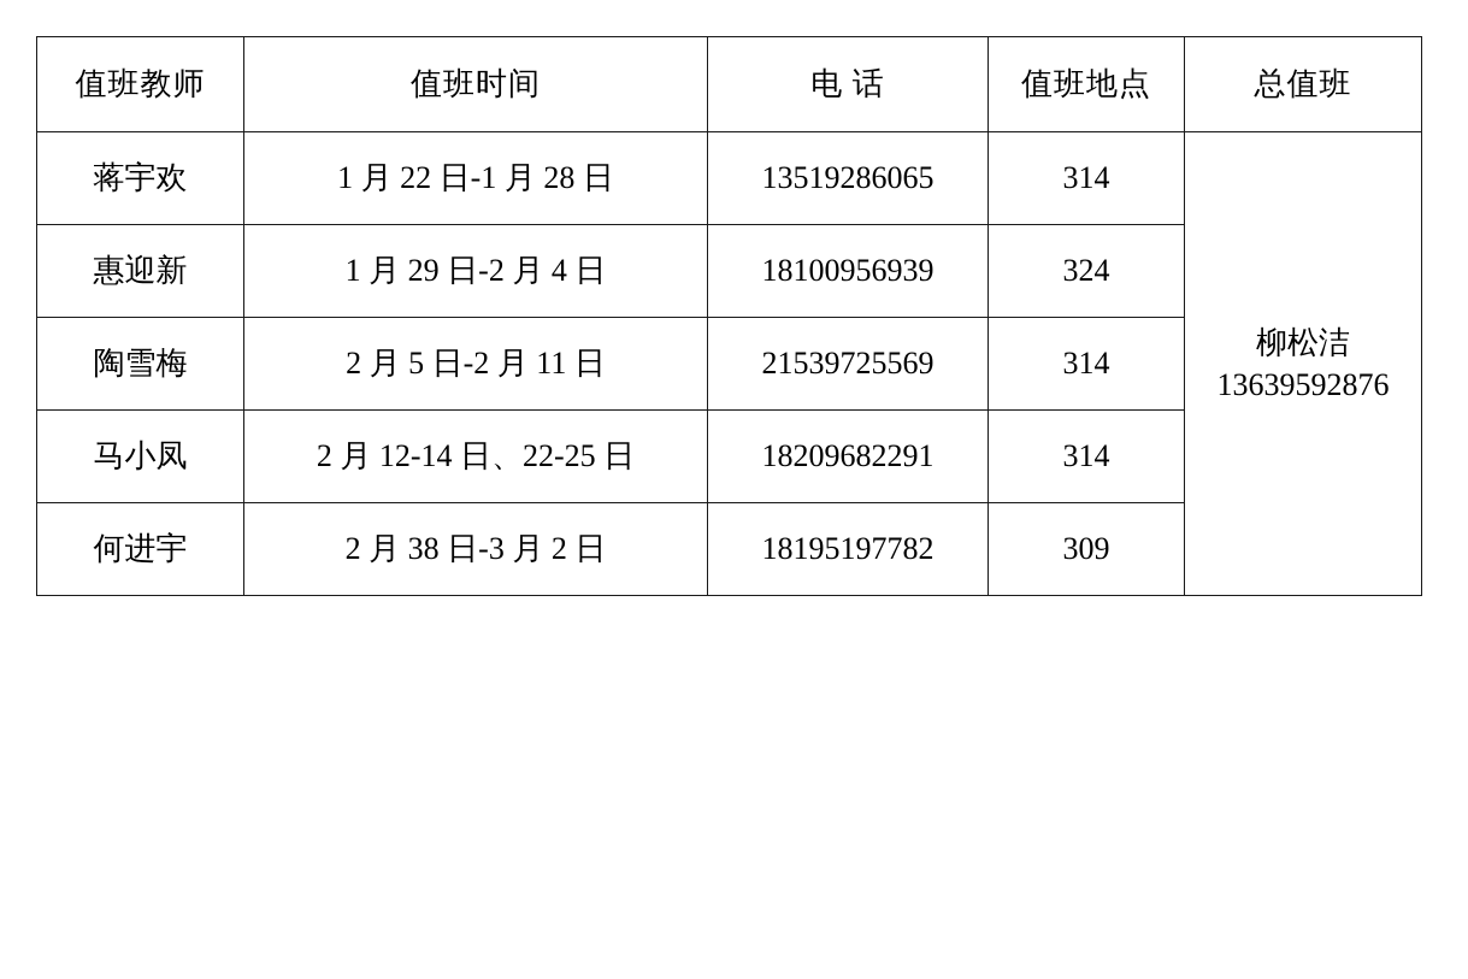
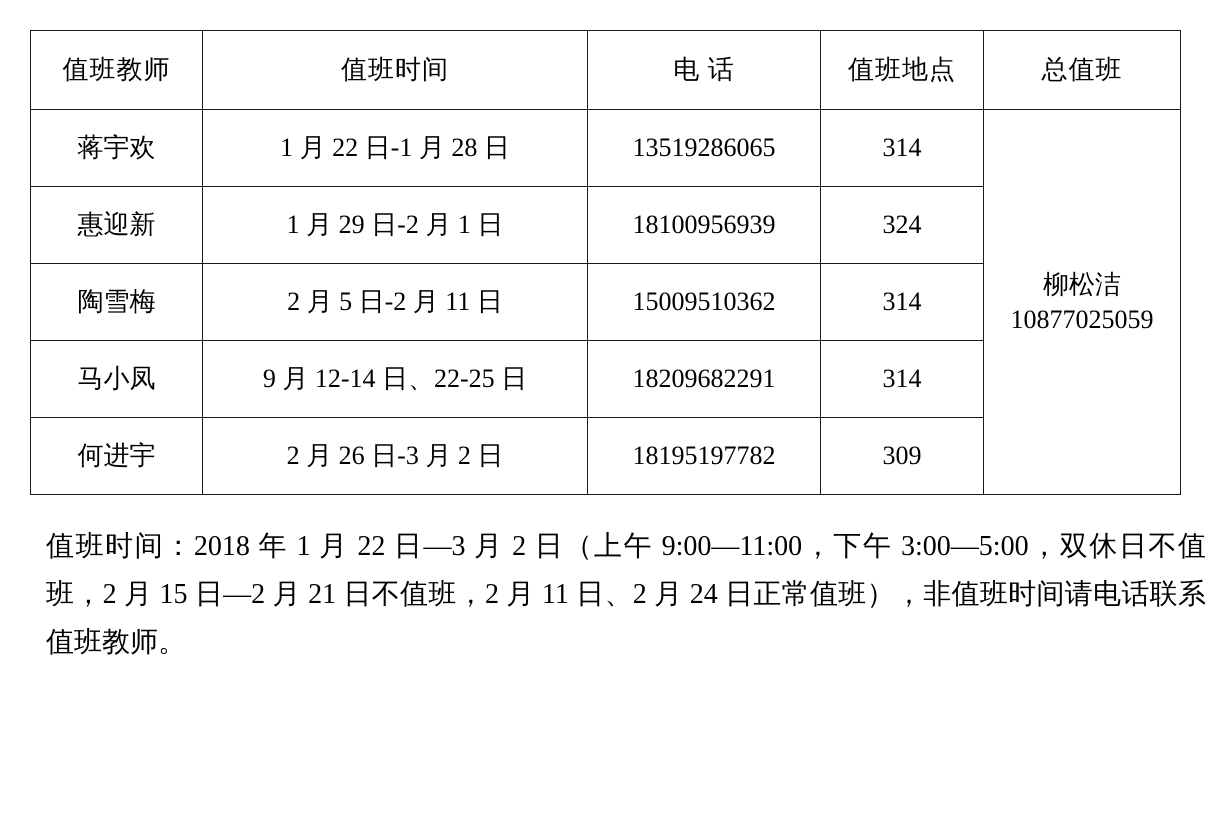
  值班教师	值班时间	电 话	值班地点	总值班
- 蒋宇欢	1 月 22 日-1 月 28 日	13519286065	314	柳松洁 13639592876
+ 蒋宇欢	1 月 22 日-1 月 28 日	13519286065	314	柳松洁 10877025059
- 惠迎新	1 月 29 日-2 月 4 日	18100956939	324
+ 惠迎新	1 月 29 日-2 月 1 日	18100956939	324
- 陶雪梅	2 月 5 日-2 月 11 日	21539725569	314
+ 陶雪梅	2 月 5 日-2 月 11 日	15009510362	314
- 马小凤	2 月 12-14 日、22-25 日	18209682291	314
+ 马小凤	9 月 12-14 日、22-25 日	18209682291	314
- 何进宇	2 月 38 日-3 月 2 日	18195197782	309
+ 何进宇	2 月 26 日-3 月 2 日	18195197782	309
+ 值班时间：2018 年 1 月 22 日—3 月 2 日（上午 9:00—11:00，下午 3:00—5:00，双休日不值班，2 月 15 日—2 月 21 日不值班，2 月 11 日、2 月 24 日正常值班），非值班时间请电话联系值班教师。
